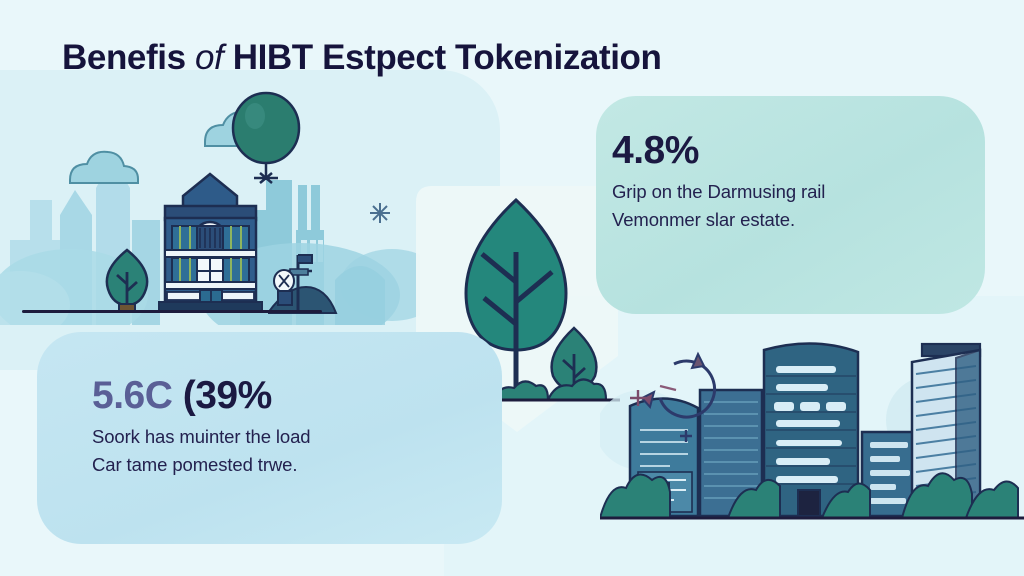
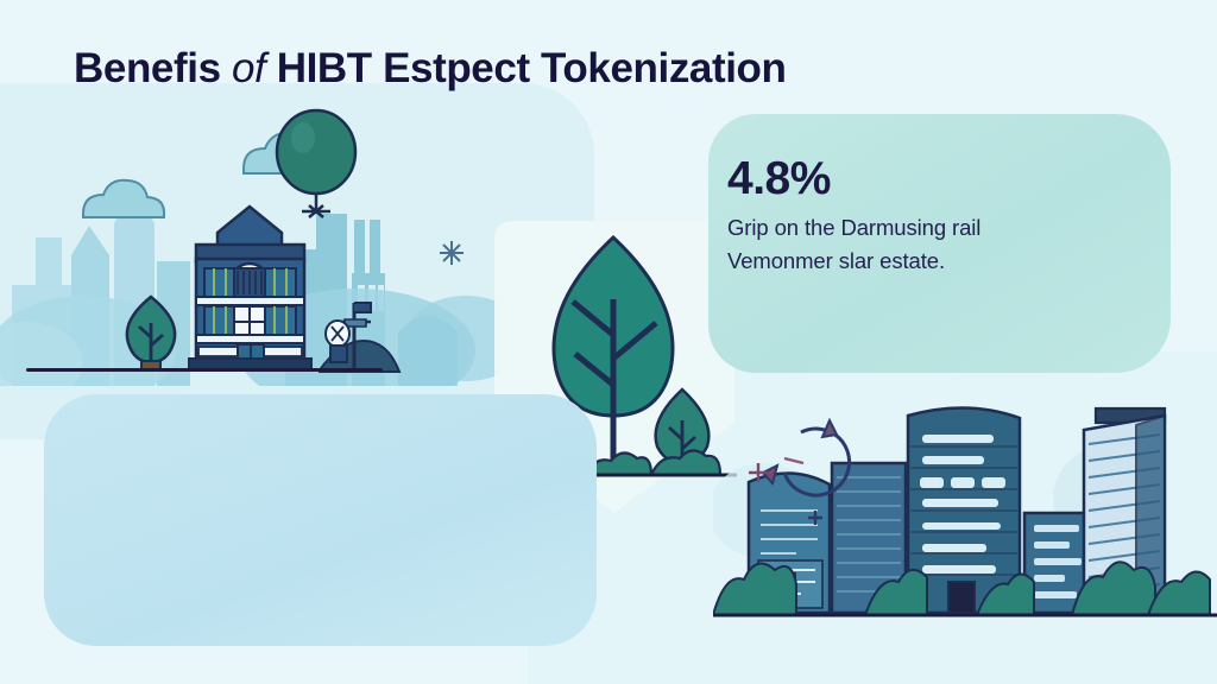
  Benefis of HIBT Estpect Tokenization
  4.8%
  Grip on the Darmusing rail
  Vemonmer slar estate.
- 5.6C (39%
- Soork has muinter the load
- Car tame pomested trwe.
